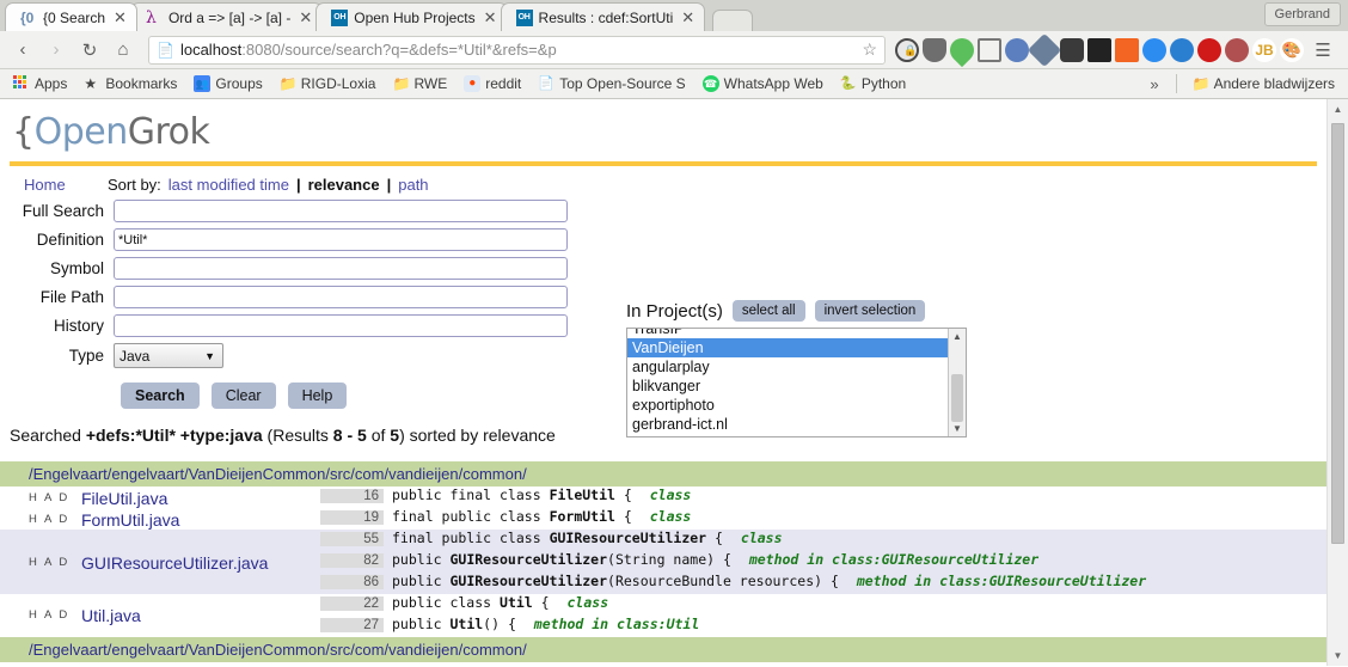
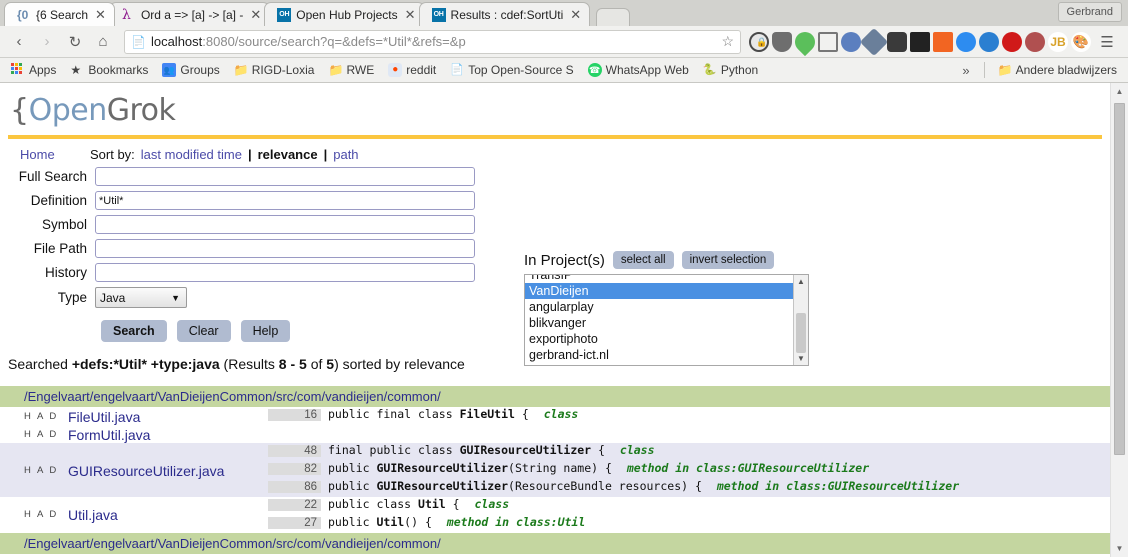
  {0
- {0 Search
+ {6 Search
  ✕
  λ
  Ord a => [a] -> [a] -
  ✕
  Open Hub Projects
  ✕
  Results : cdef:SortUti
  ✕
  Gerbrand
  ‹
  ›
  ↻
  ⌂
  📄
  localhost:8080/source/search?q=&defs=*Util*&refs=&p
  ☆
  🔒
  JB
  🎨
  ☰
  Apps
  ★
  Bookmarks
  👥
  Groups
  📁
  RIGD-Loxia
  📁
  RWE
  ●
  reddit
  📄
  Top Open-Source S
  ☎
  WhatsApp Web
  🐍
  Python
  »
  📁
  Andere bladwijzers
  {OpenGrok
  Home
  Sort by:
  last modified time
  |
  relevance
  |
  path
  Full Search
  Definition
  *Util*
  Symbol
  File Path
  History
  Type
  Java
  ▼
  Search
  Clear
  Help
  In Project(s)
  select all
  invert selection
  TransIP
  VanDieijen
  angularplay
  blikvanger
  exportiphoto
  gerbrand-ict.nl
  ▲
  ▼
  Searched +defs:*Util* +type:java (Results 8 - 5 of 5) sorted by relevance
  /Engelvaart/engelvaart/VanDieijenCommon/src/com/vandieijen/common/
  H A D
  FileUtil.java
  16
  public final class FileUtil { class
  H A D
  FormUtil.java
- 19
- final public class FormUtil { class
  H A D
  GUIResourceUtilizer.java
- 55
+ 48
  final public class GUIResourceUtilizer { class
  82
  public GUIResourceUtilizer(String name) { method in class:GUIResourceUtilizer
  86
  public GUIResourceUtilizer(ResourceBundle resources) { method in class:GUIResourceUtilizer
  H A D
  Util.java
  22
  public class Util { class
  27
  public Util() { method in class:Util
  /Engelvaart/engelvaart/VanDieijenCommon/src/com/vandieijen/common/
  ▲
  ▼
